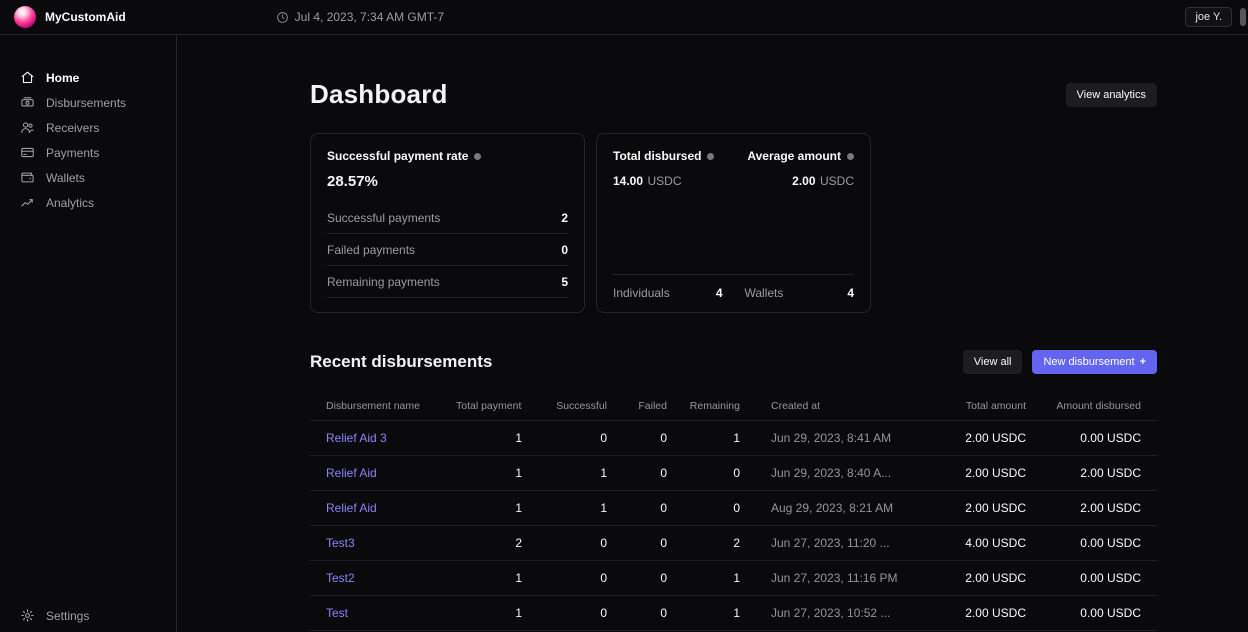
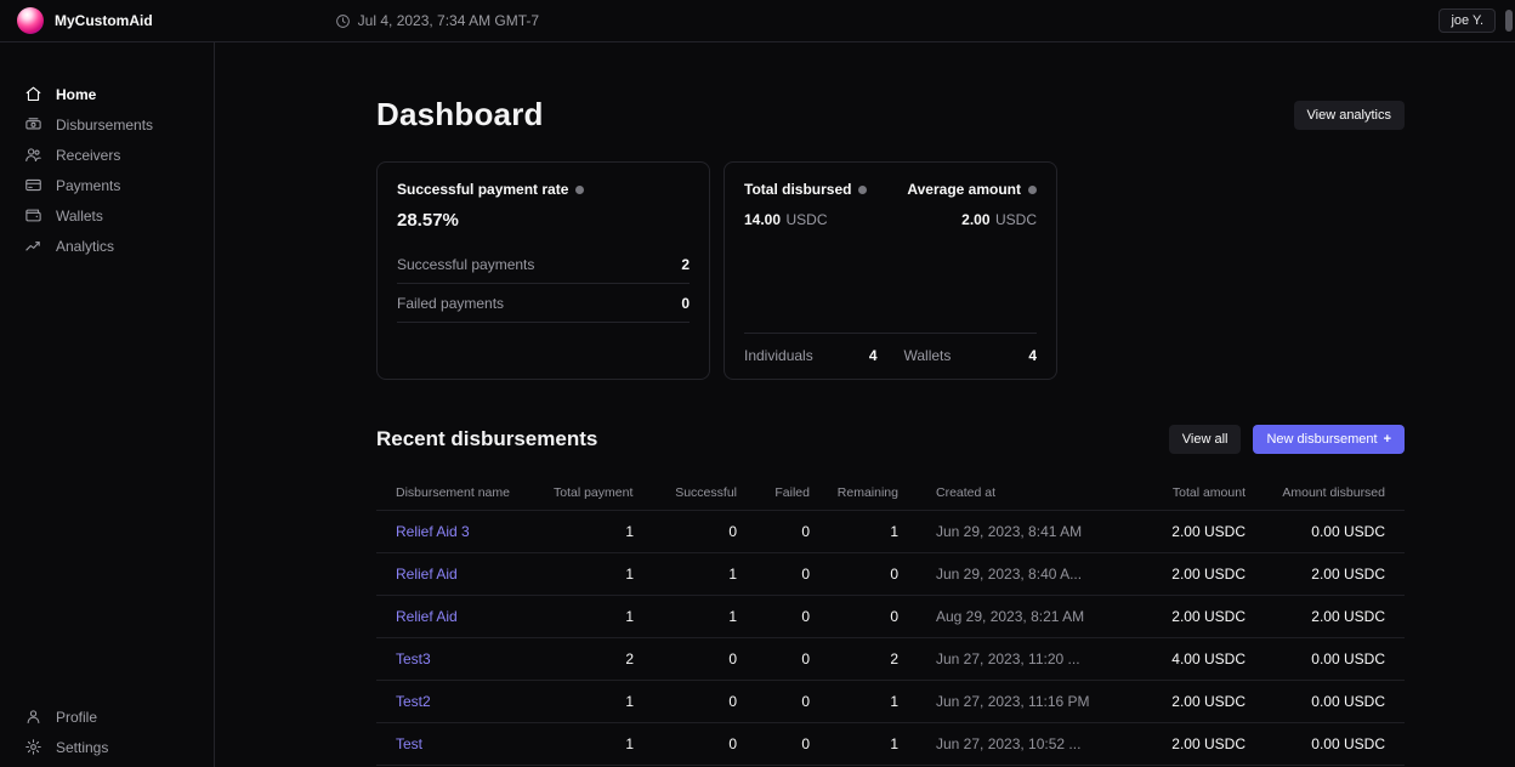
  MyCustomAid
  Jul 4, 2023, 7:34 AM GMT-7
  joe Y.
  Home
  Disbursements
  Receivers
  Payments
  Wallets
  Analytics
+ Profile
  Settings
  Dashboard
  View analytics
  Successful payment rate
  28.57%
  Successful payments
  2
  Failed payments
  0
- Remaining payments
- 5
  Total disbursed
  Average amount
  14.00 USDC
  2.00 USDC
  Individuals
  4
  Wallets
  4
  Recent disbursements
  View all
  New disbursement +
  Disbursement name
  Total payment
  Successful
  Failed
  Remaining
  Created at
  Total amount
  Amount disbursed
  Relief Aid 3
  1
  0
  0
  1
  Jun 29, 2023, 8:41 AM
  2.00 USDC
  0.00 USDC
  Relief Aid
  1
  1
  0
  0
  Jun 29, 2023, 8:40 A...
  2.00 USDC
  2.00 USDC
  Relief Aid
  1
  1
  0
  0
  Aug 29, 2023, 8:21 AM
  2.00 USDC
  2.00 USDC
  Test3
  2
  0
  0
  2
  Jun 27, 2023, 11:20 ...
  4.00 USDC
  0.00 USDC
  Test2
  1
  0
  0
  1
  Jun 27, 2023, 11:16 PM
  2.00 USDC
  0.00 USDC
  Test
  1
  0
  0
  1
  Jun 27, 2023, 10:52 ...
  2.00 USDC
  0.00 USDC
